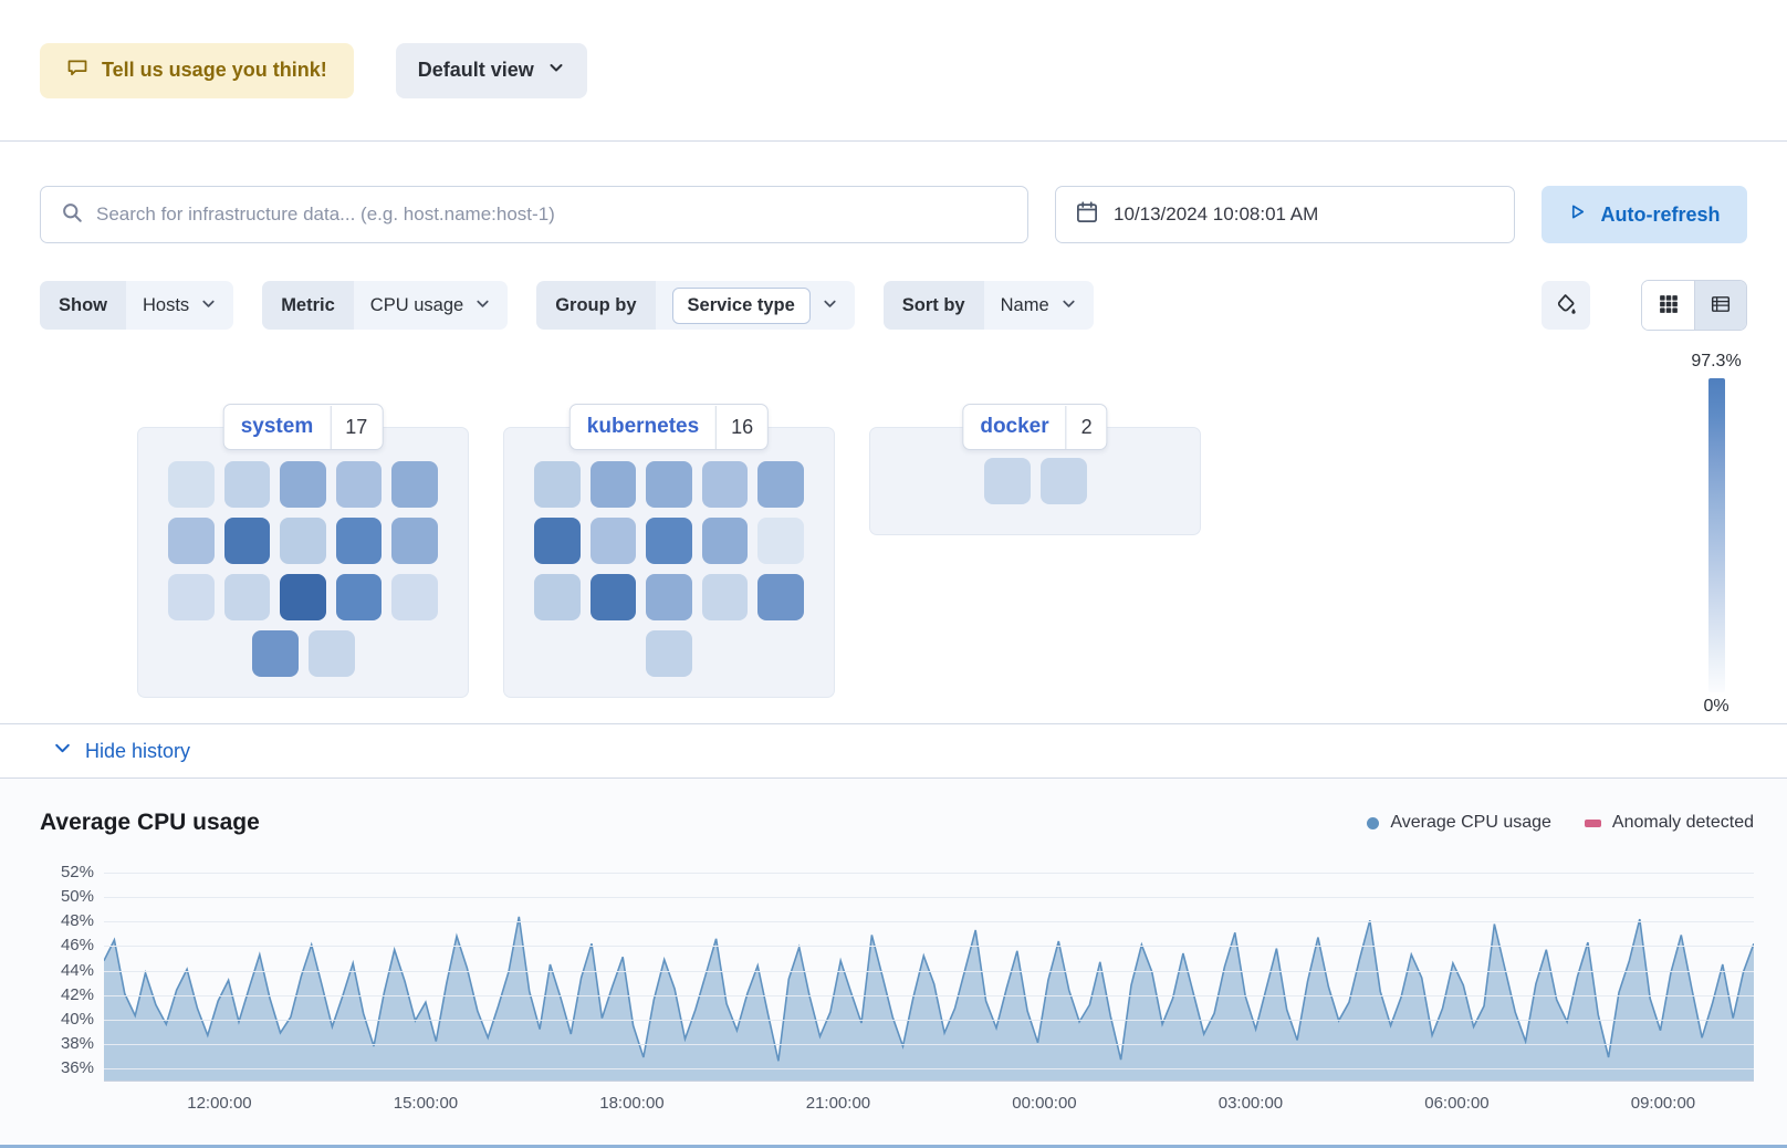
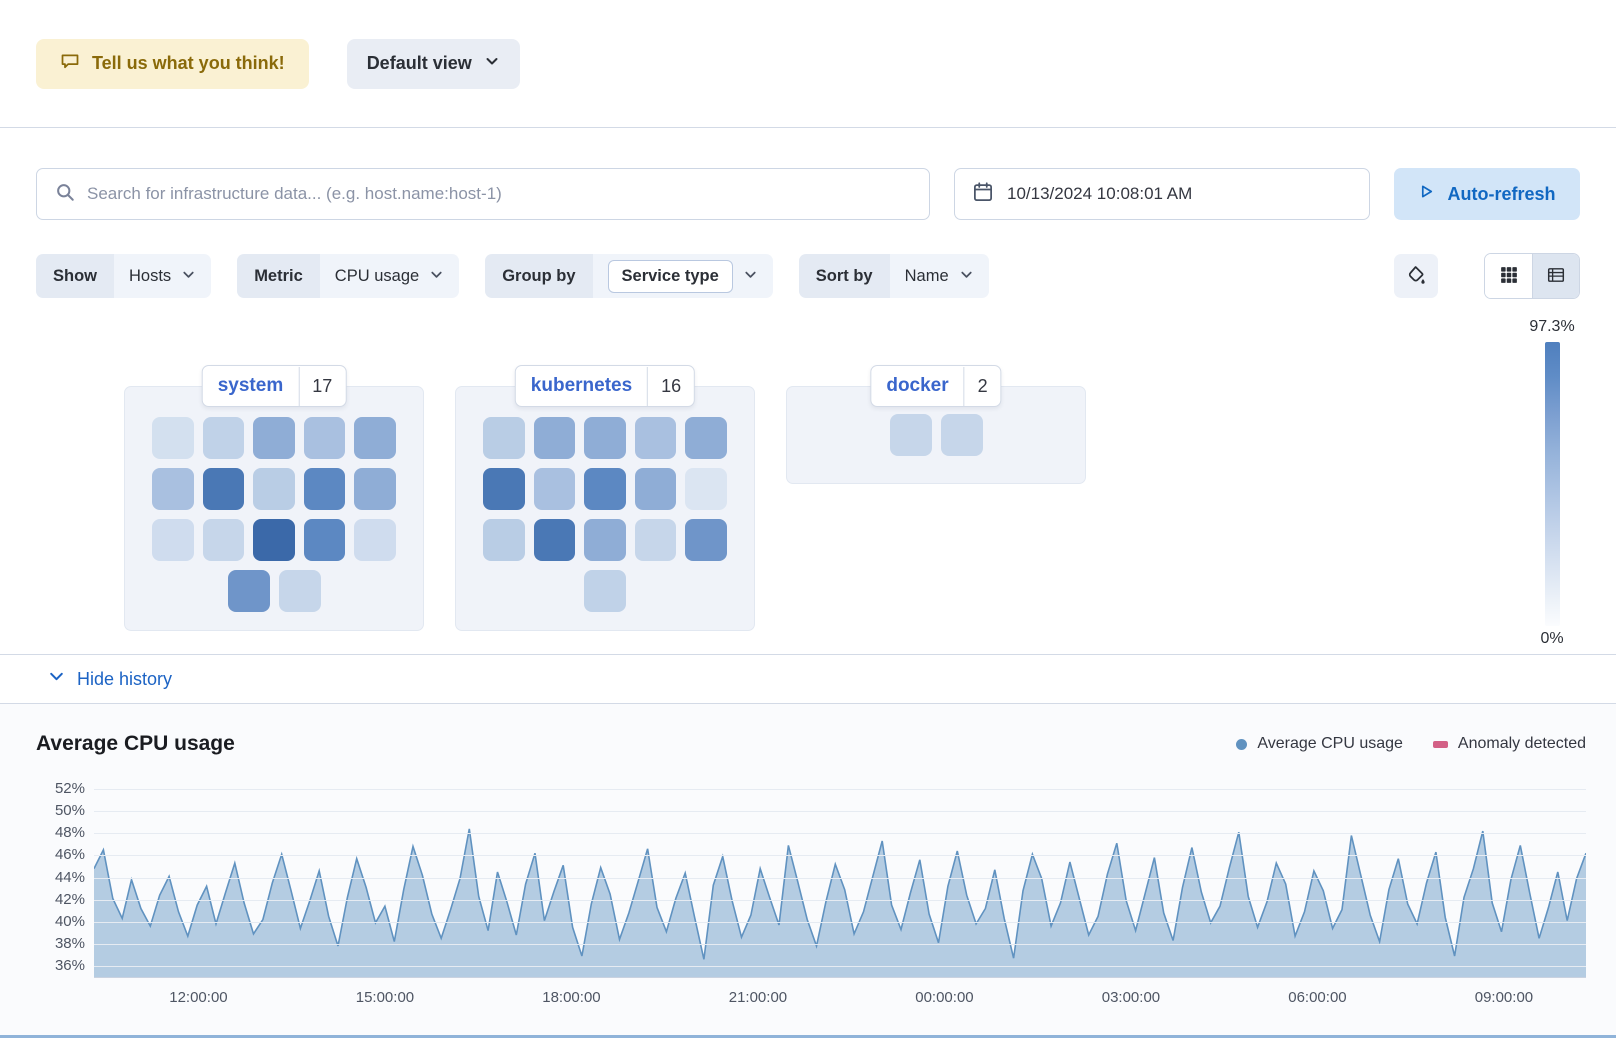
- Tell us usage you think!
+ Tell us what you think!
  Default view
  Search for infrastructure data... (e.g. host.name:host-1)
  10/13/2024 10:08:01 AM
  Auto-refresh
  Show
  Hosts
  Metric
  CPU usage
  Group by
  Service type
  Sort by
  Name
  system
  17
  kubernetes
  16
  docker
  2
  97.3%
  0%
  Hide history
  Average CPU usage
  Average CPU usage
  Anomaly detected
  52%
  50%
  48%
  46%
  44%
  42%
  40%
  38%
  36%
  12:00:00
  15:00:00
  18:00:00
  21:00:00
  00:00:00
  03:00:00
  06:00:00
  09:00:00
